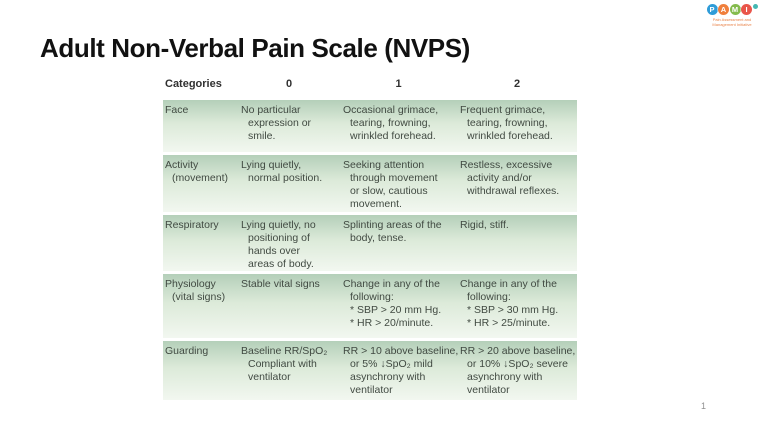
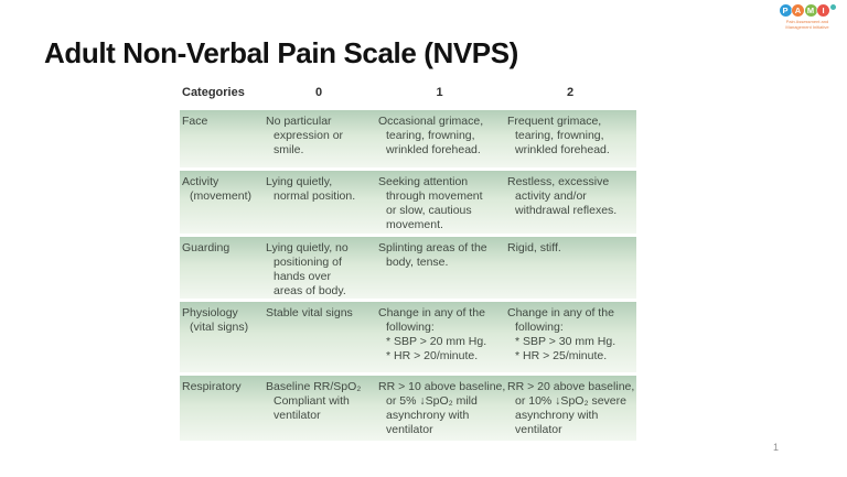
  Adult Non-Verbal Pain Scale (NVPS)
  P
  A
  M
  I
  Categories
  0
  1
  2
  Face
  No particular
  expression or
  smile.
  Occasional grimace,
  tearing, frowning,
  wrinkled forehead.
  Frequent grimace,
  tearing, frowning,
  wrinkled forehead.
  Activity
  (movement)
  Lying quietly,
  normal position.
  Seeking attention
  through movement
  or slow, cautious
  movement.
  Restless, excessive
  activity and/or
  withdrawal reflexes.
- Respiratory
+ Guarding
  Lying quietly, no
  positioning of
  hands over
  areas of body.
  Splinting areas of the
  body, tense.
  Rigid, stiff.
  Physiology
  (vital signs)
  Stable vital signs
  Change in any of the
  following:
  * SBP > 20 mm Hg.
  * HR > 20/minute.
  Change in any of the
  following:
  * SBP > 30 mm Hg.
  * HR > 25/minute.
- Guarding
+ Respiratory
  Baseline RR/SpO₂
  Compliant with
  ventilator
  RR > 10 above baseline,
  or 5% ↓SpO₂ mild
  asynchrony with
  ventilator
  RR > 20 above baseline,
  or 10% ↓SpO₂ severe
  asynchrony with
  ventilator
  1
